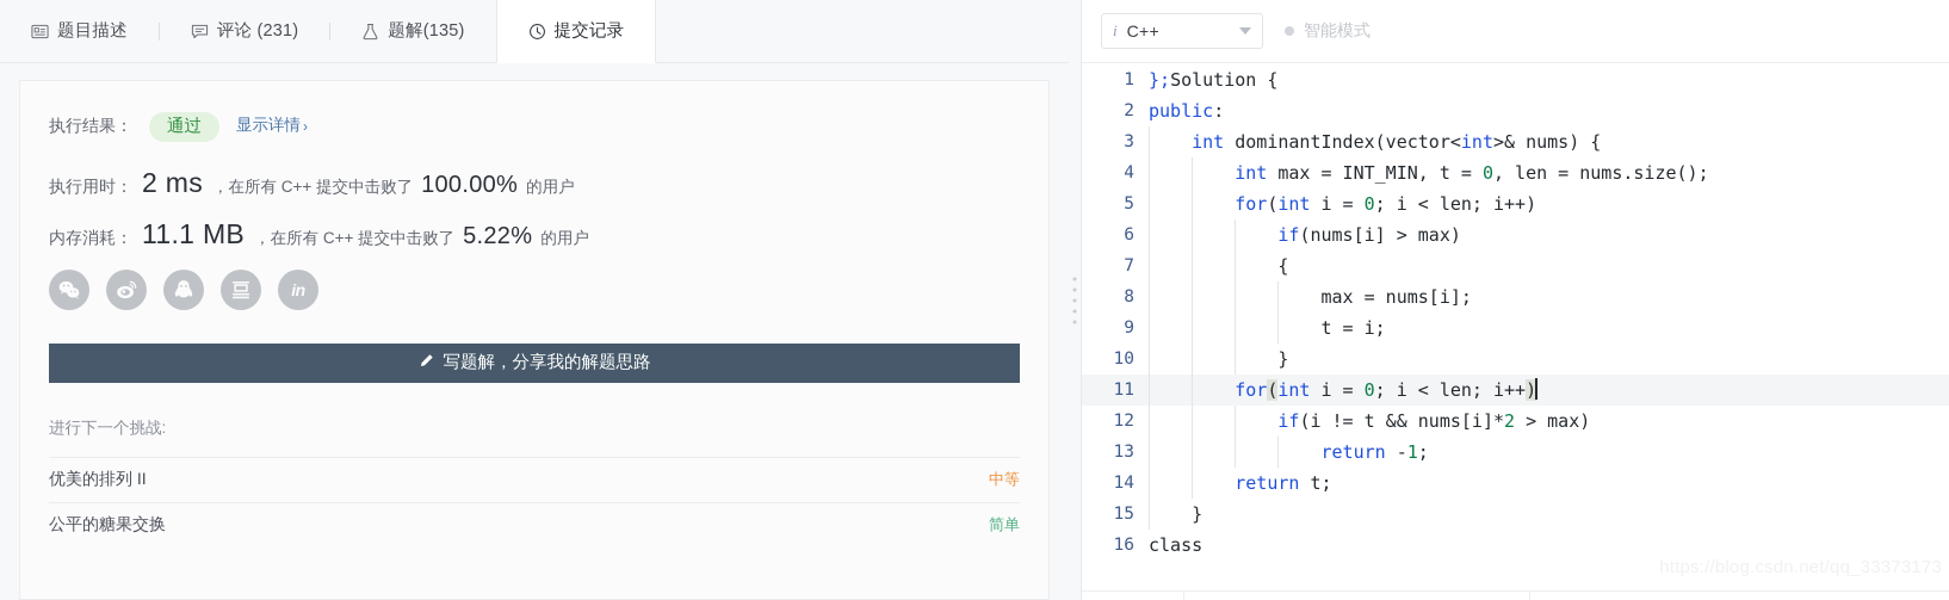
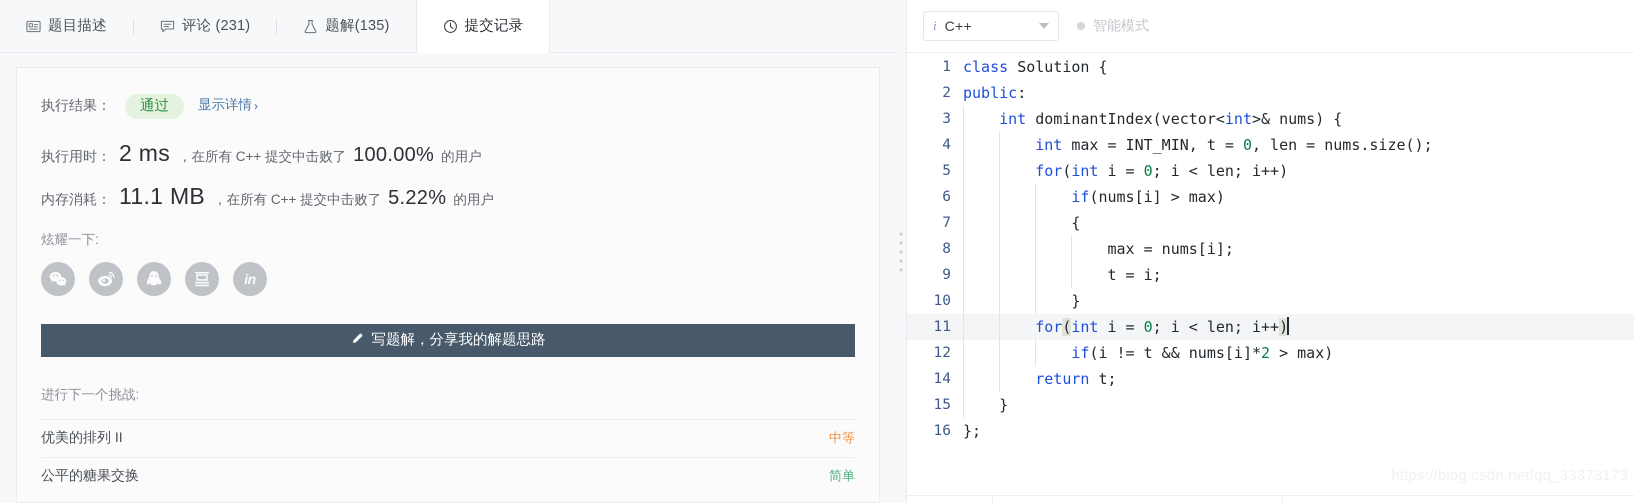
  题目描述
  评论 (231)
  题解(135)
  提交记录
  执行结果：
  通过
  显示详情
  ›
  执行用时：
  2 ms
  ，在所有 C++ 提交中击败了
  100.00%
  的用户
  内存消耗：
  11.1 MB
  ，在所有 C++ 提交中击败了
  5.22%
  的用户
+ 炫耀一下:
  in
  写题解，分享我的解题思路
  进行下一个挑战:
  优美的排列 II
  中等
  公平的糖果交换
  简单
  i
  C++
  智能模式
  1
- };Solution {
+ class Solution {
  2
  public:
  3
  int dominantIndex(vector<int>& nums) {
  4
  int max = INT_MIN, t = 0, len = nums.size();
  5
  for(int i = 0; i < len; i++)
  6
  if(nums[i] > max)
  7
  {
  8
  max = nums[i];
  9
  t = i;
  10
  }
  11
  for(int i = 0; i < len; i++)
  12
  if(i != t && nums[i]*2 > max)
- 13
- return -1;
  14
  return t;
  15
  }
  16
- class
+ };
